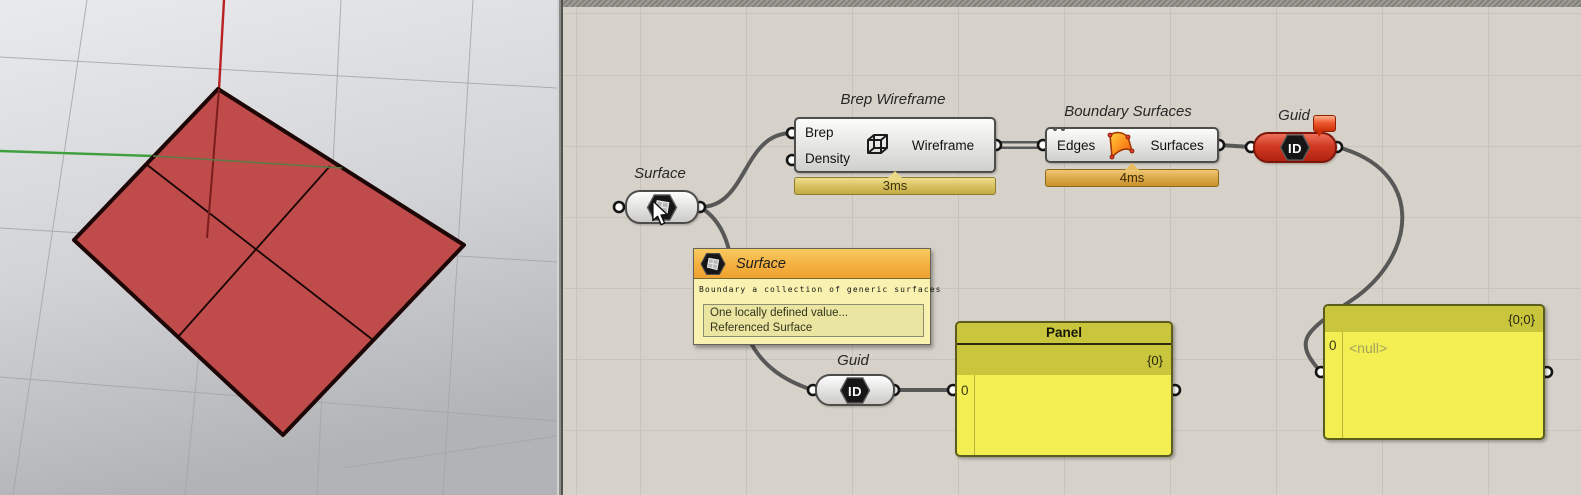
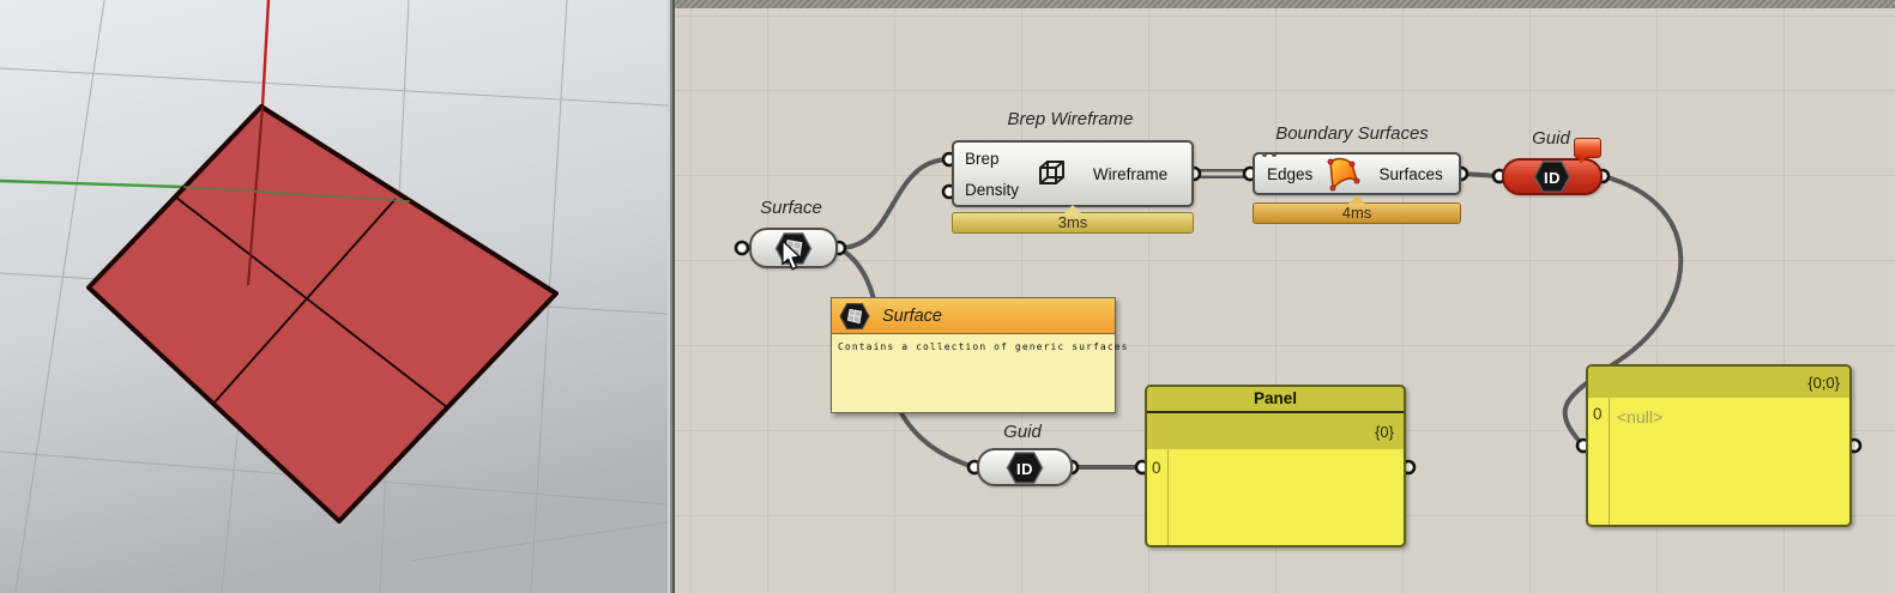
  Surface
  Brep Wireframe
  Brep
  Density
  Wireframe
  3ms
  Boundary Surfaces
  Edges
  Surfaces
  4ms
  Guid
  ID
  Guid
  ID
  Panel
  {0}
  0
  {0;0}
  0
  <null>
  Surface
- Boundary a collection of generic surfaces
+ Contains a collection of generic surfaces
- One locally defined value...
- Referenced Surface
